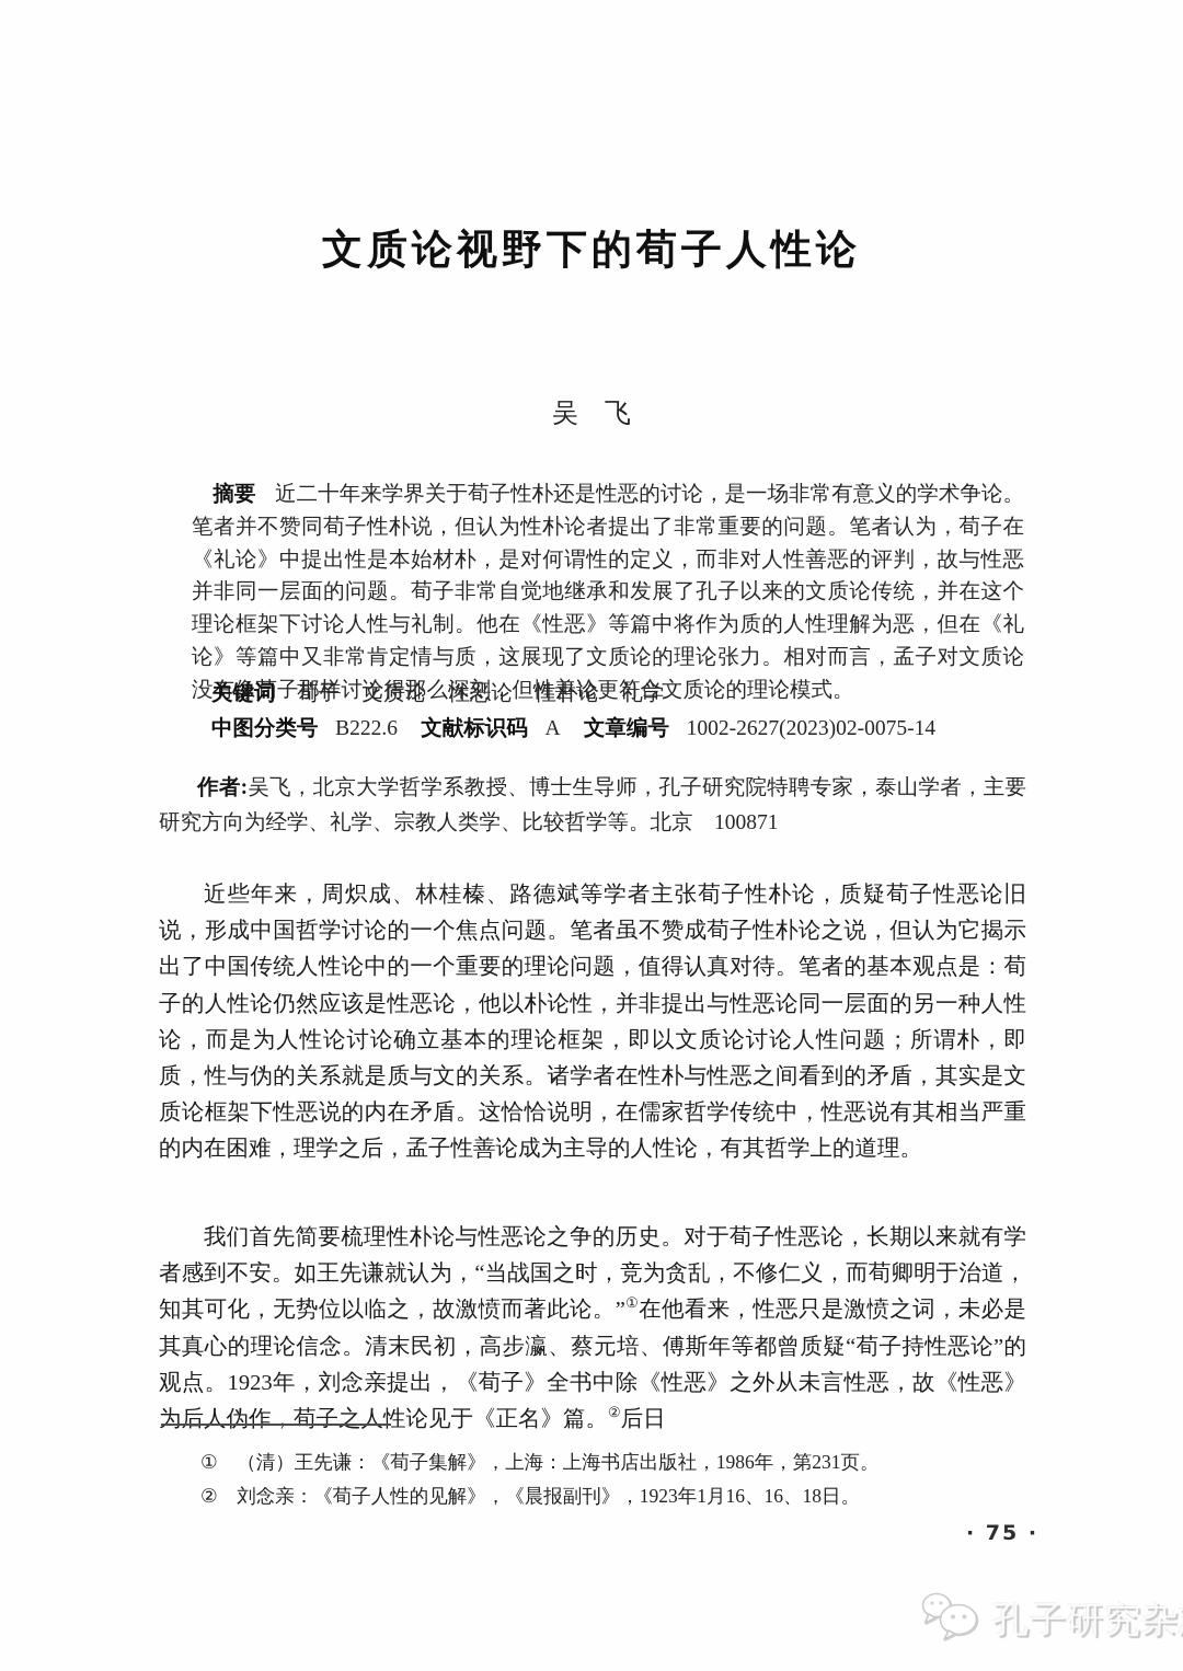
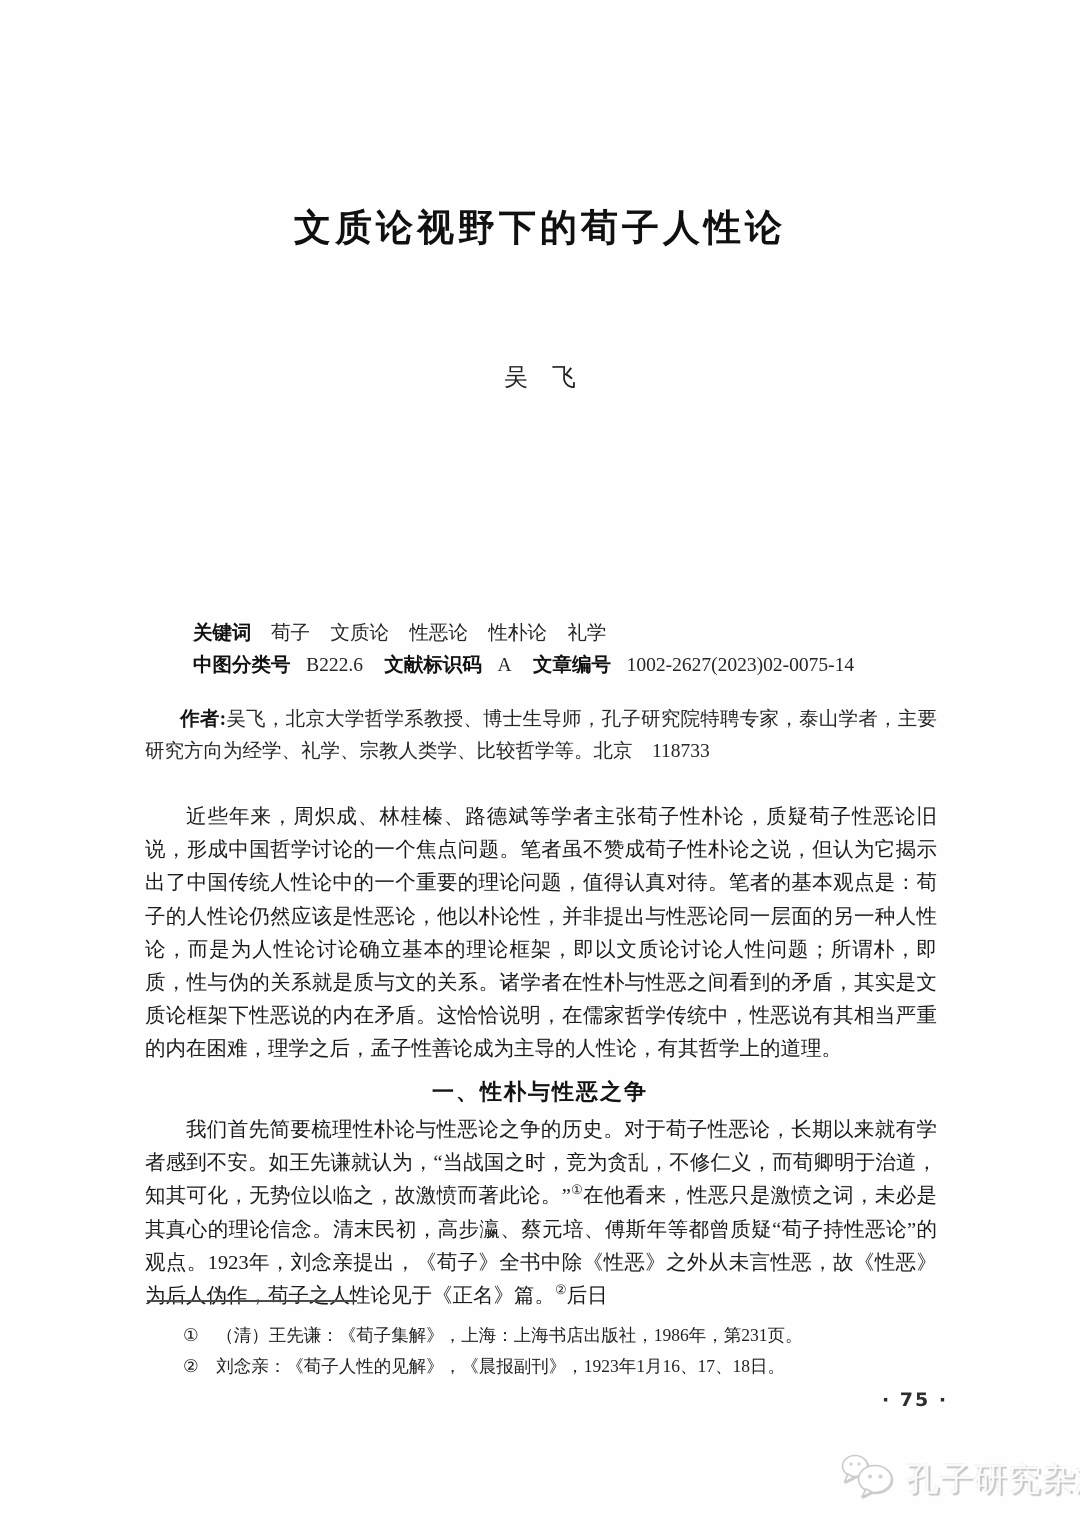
  文质论视野下的荀子人性论
  吴 飞
- 摘要 近二十年来学界关于荀子性朴还是性恶的讨论，是一场非常有意义的学术争论。笔者并不赞同荀子性朴说，但认为性朴论者提出了非常重要的问题。笔者认为，荀子在《礼论》中提出性是本始材朴，是对何谓性的定义，而非对人性善恶的评判，故与性恶并非同一层面的问题。荀子非常自觉地继承和发展了孔子以来的文质论传统，并在这个理论框架下讨论人性与礼制。他在《性恶》等篇中将作为质的人性理解为恶，但在《礼论》等篇中又非常肯定情与质，这展现了文质论的理论张力。相对而言，孟子对文质论没有像荀子那样讨论得那么深刻，但性善论更符合文质论的理论模式。
  关键词 荀子 文质论 性恶论 性朴论 礼学
  中图分类号 B222.6 文献标识码 A 文章编号 1002-2627(2023)02-0075-14
- 作者:吴飞，北京大学哲学系教授、博士生导师，孔子研究院特聘专家，泰山学者，主要研究方向为经学、礼学、宗教人类学、比较哲学等。北京 100871
+ 作者:吴飞，北京大学哲学系教授、博士生导师，孔子研究院特聘专家，泰山学者，主要研究方向为经学、礼学、宗教人类学、比较哲学等。北京 118733
  近些年来，周炽成、林桂榛、路德斌等学者主张荀子性朴论，质疑荀子性恶论旧说，形成中国哲学讨论的一个焦点问题。笔者虽不赞成荀子性朴论之说，但认为它揭示出了中国传统人性论中的一个重要的理论问题，值得认真对待。笔者的基本观点是：荀子的人性论仍然应该是性恶论，他以朴论性，并非提出与性恶论同一层面的另一种人性论，而是为人性论讨论确立基本的理论框架，即以文质论讨论人性问题；所谓朴，即质，性与伪的关系就是质与文的关系。诸学者在性朴与性恶之间看到的矛盾，其实是文质论框架下性恶说的内在矛盾。这恰恰说明，在儒家哲学传统中，性恶说有其相当严重的内在困难，理学之后，孟子性善论成为主导的人性论，有其哲学上的道理。
+ 一、性朴与性恶之争
  我们首先简要梳理性朴论与性恶论之争的历史。对于荀子性恶论，长期以来就有学者感到不安。如王先谦就认为，“当战国之时，竞为贪乱，不修仁义，而荀卿明于治道，知其可化，无势位以临之，故激愤而著此论。”①在他看来，性恶只是激愤之词，未必是其真心的理论信念。清末民初，高步瀛、蔡元培、傅斯年等都曾质疑“荀子持性恶论”的观点。1923年，刘念亲提出，《荀子》全书中除《性恶》之外从未言性恶，故《性恶》为后人伪作，荀子之人性论见于《正名》篇。②后日
  ① （清）王先谦：《荀子集解》，上海：上海书店出版社，1986年，第231页。
- ② 刘念亲：《荀子人性的见解》，《晨报副刊》，1923年1月16、16、18日。
+ ② 刘念亲：《荀子人性的见解》，《晨报副刊》，1923年1月16、17、18日。
  · 75 ·
  孔子研究杂
